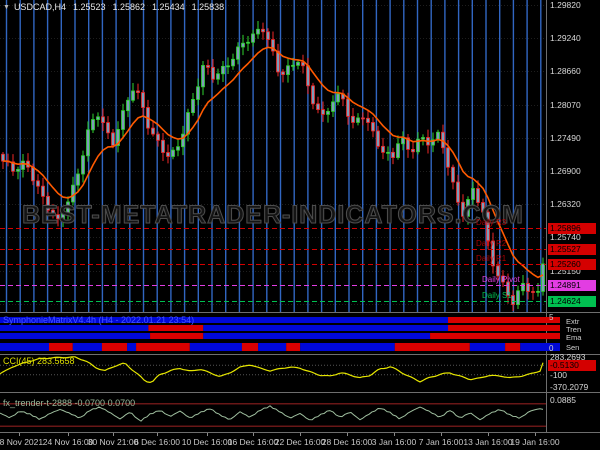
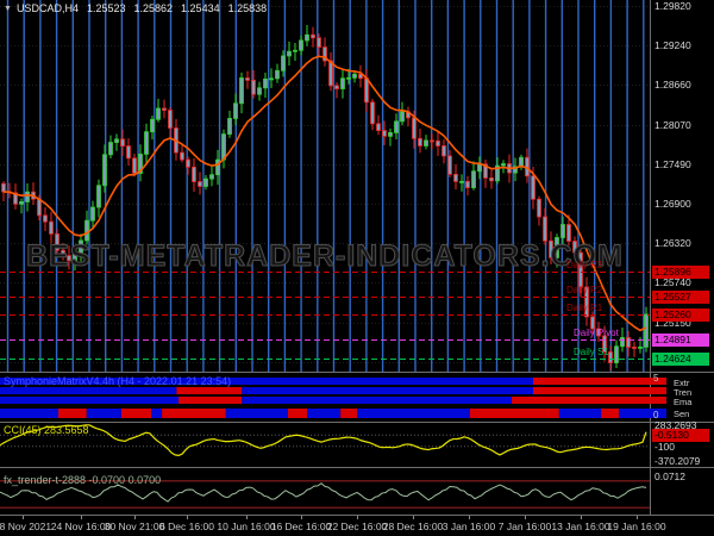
  USDCAD,H4
  1.25523
  1.25862
  1.25434
  1.25838
  BEST-METATRADER-INDICATORS.COM
  SymphonieMatrixV4.4h (H4 - 2022.01.21 23:54)
  CCI(45) 283.5658
  fx_trender-t-2888 -0.0700 0.0700
  5
  0
  283.2693
  -0.5130
  -100
  -370.2079
- 0.0885
+ 0.0712
  1.25896
  Daily R3
  1.25527
  Daily R2
  1.25260
  Daily R1
  1.24891
  Daily Pivot
  1.24624
  Daily S1
  Extr
  Tren
  Ema
  Sen
  1.29820
  1.29240
  1.28660
  1.28070
  1.27490
  1.26900
  1.26320
  1.25740
  1.25150
  8 Nov 2021
  24 Nov 16:00
  30 Nov 21:00
  6 Dec 16:00
- 10 Dec 16:00
+ 10 Jun 16:00
  16 Dec 16:00
  22 Dec 16:00
  28 Dec 16:00
  3 Jan 16:00
  7 Jan 16:00
  13 Jan 16:00
  19 Jan 16:00
